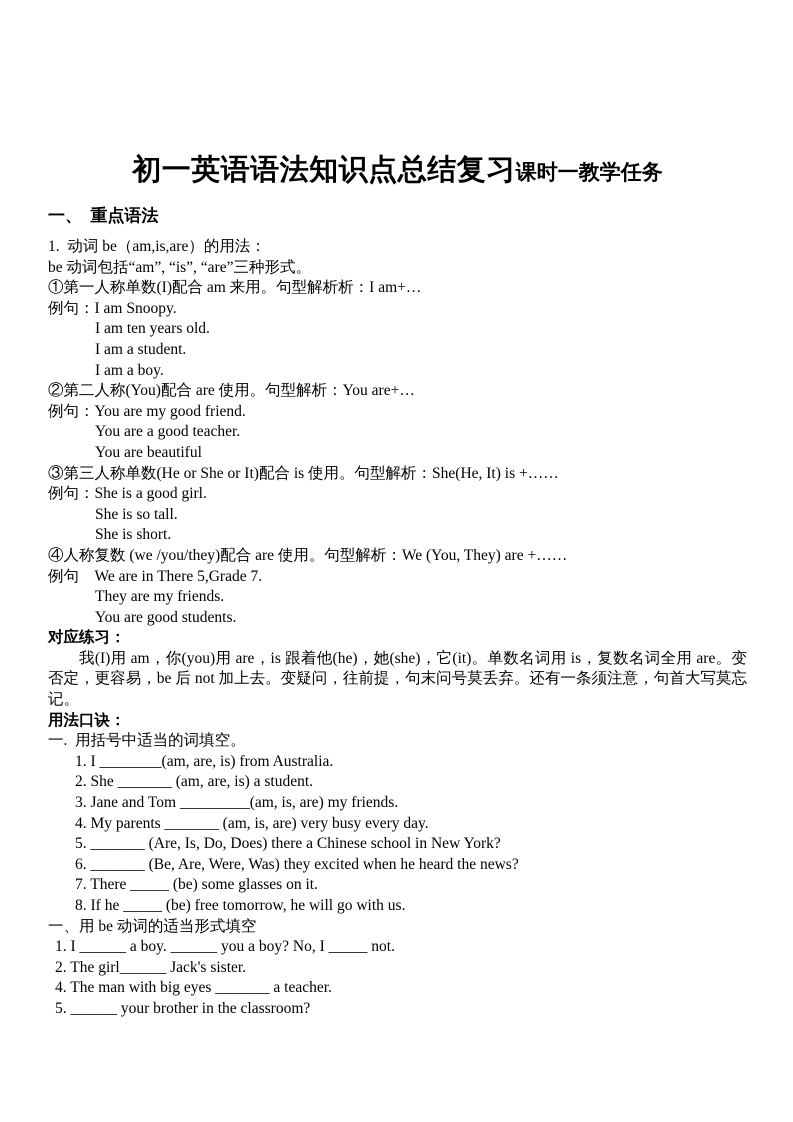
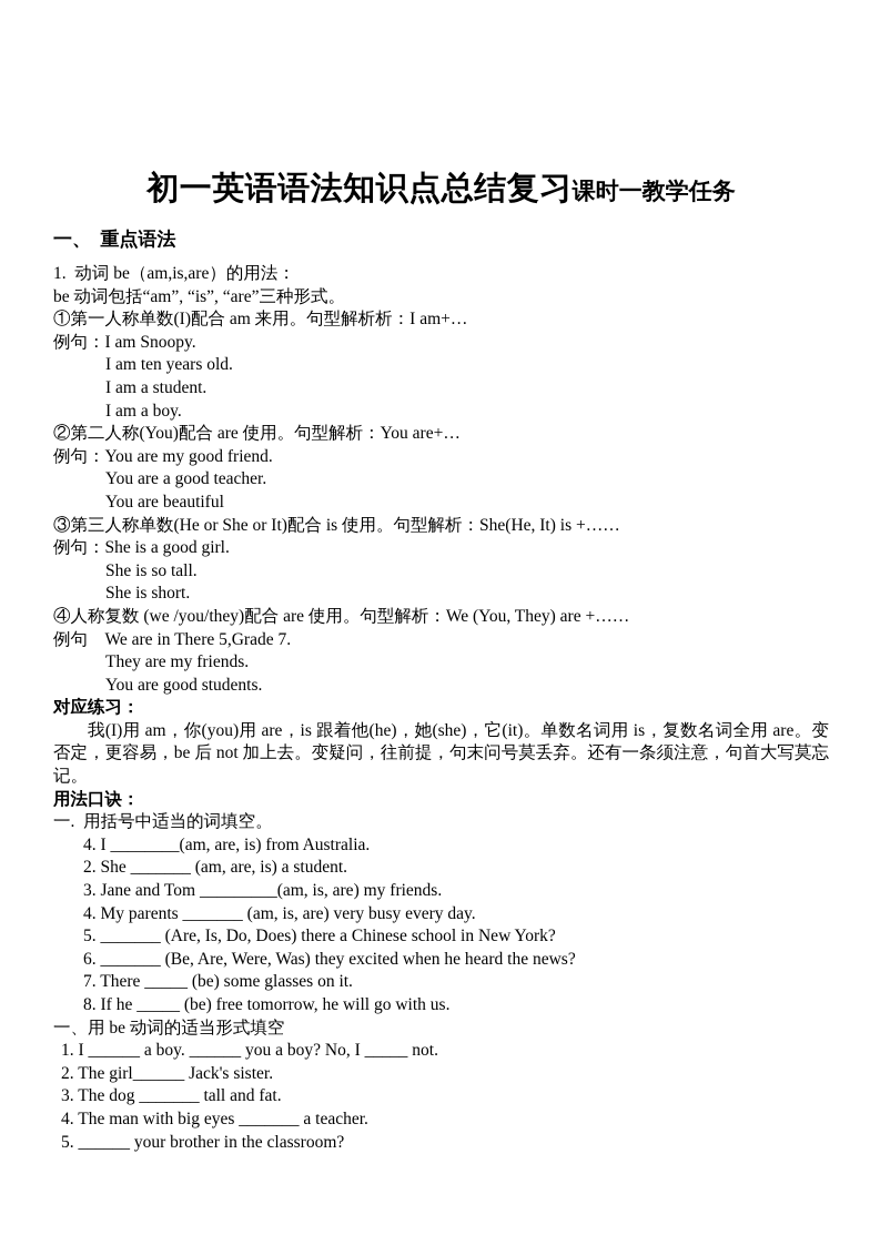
  初一英语语法知识点总结复习课时一教学任务
  一、 重点语法
  1. 动词 be（am,is,are）的用法：
  be 动词包括“am”, “is”, “are”三种形式。
  ①第一人称单数(I)配合 am 来用。句型解析析：I am+…
  例句：I am Snoopy.
  I am ten years old.
  I am a student.
  I am a boy.
  ②第二人称(You)配合 are 使用。句型解析：You are+…
  例句：You are my good friend.
  You are a good teacher.
  You are beautiful
  ③第三人称单数(He or She or It)配合 is 使用。句型解析：She(He, It) is +……
  例句：She is a good girl.
  She is so tall.
  She is short.
  ④人称复数 (we /you/they)配合 are 使用。句型解析：We (You, They) are +……
  例句 We are in There 5,Grade 7.
  They are my friends.
  You are good students.
  对应练习：
  我(I)用 am，你(you)用 are，is 跟着他(he)，她(she)，它(it)。单数名词用 is，复数名词全用 are。变否定，更容易，be 后 not 加上去。变疑问，往前提，句末问号莫丢弃。还有一条须注意，句首大写莫忘记。
  用法口诀：
  一. 用括号中适当的词填空。
- 1. I ________(am, are, is) from Australia.
+ 4. I ________(am, are, is) from Australia.
  2. She _______ (am, are, is) a student.
  3. Jane and Tom _________(am, is, are) my friends.
  4. My parents _______ (am, is, are) very busy every day.
  5. _______ (Are, Is, Do, Does) there a Chinese school in New York?
  6. _______ (Be, Are, Were, Was) they excited when he heard the news?
  7. There _____ (be) some glasses on it.
  8. If he _____ (be) free tomorrow, he will go with us.
  一、用 be 动词的适当形式填空
  1. I ______ a boy. ______ you a boy? No, I _____ not.
  2. The girl______ Jack's sister.
+ 3. The dog _______ tall and fat.
  4. The man with big eyes _______ a teacher.
  5. ______ your brother in the classroom?
